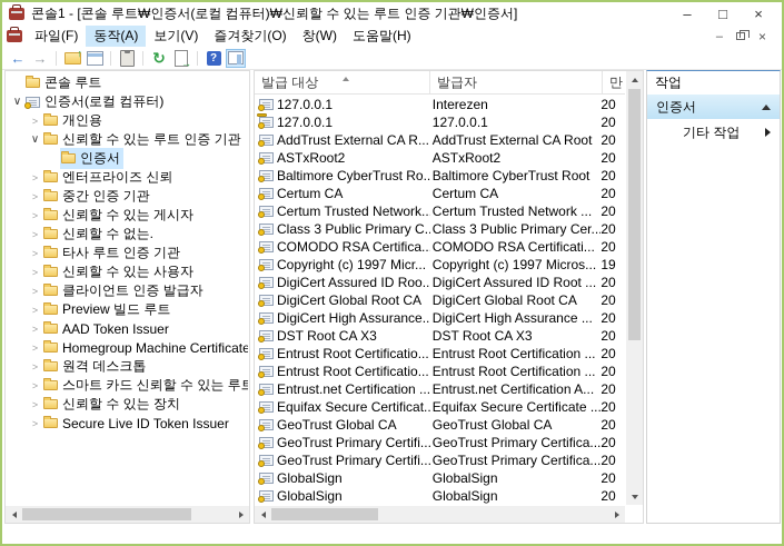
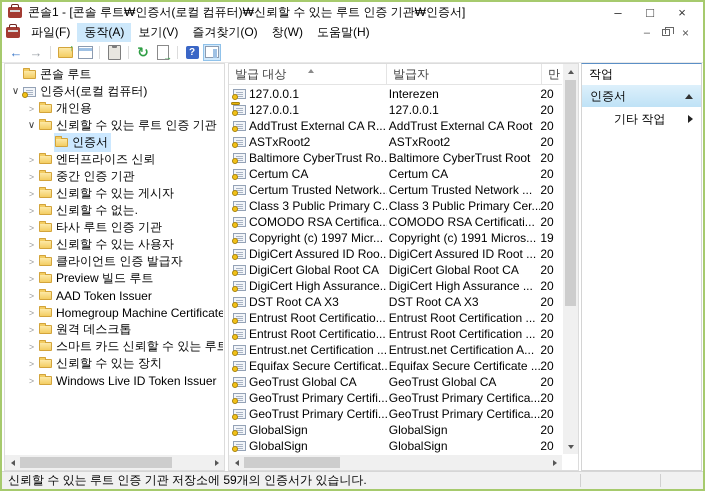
  콘솔1 - [콘솔 루트₩인증서(로컬 컴퓨터)₩신뢰할 수 있는 루트 인증 기관₩인증서]
  –
  □
  ×
  파일(F)
  동작(A)
  보기(V)
  즐겨찾기(O)
  창(W)
  도움말(H)
  –
  ×
  콘솔 루트
  ∨
  인증서(로컬 컴퓨터)
  >
  개인용
  ∨
  신뢰할 수 있는 루트 인증 기관
  인증서
  >
  엔터프라이즈 신뢰
  >
  중간 인증 기관
  >
  신뢰할 수 있는 게시자
  >
  신뢰할 수 없는.
  >
  타사 루트 인증 기관
  >
  신뢰할 수 있는 사용자
  >
  클라이언트 인증 발급자
  >
  Preview 빌드 루트
  >
  AAD Token Issuer
  >
  Homegroup Machine Certificate
  >
  원격 데스크톱
  >
  스마트 카드 신뢰할 수 있는 루트
  >
  신뢰할 수 있는 장치
  >
- Secure Live ID Token Issuer
+ Windows Live ID Token Issuer
  발급 대상
  발급자
  만
  127.0.0.1
  Interezen
  20
  127.0.0.1
  127.0.0.1
  20
  AddTrust External CA R...
  AddTrust External CA Root
  20
  ASTxRoot2
  ASTxRoot2
  20
  Baltimore CyberTrust Ro..
  Baltimore CyberTrust Root
  20
  Certum CA
  Certum CA
  20
  Certum Trusted Network..
  Certum Trusted Network ...
  20
  Class 3 Public Primary C..
  Class 3 Public Primary Cer...
  20
  COMODO RSA Certifica..
  COMODO RSA Certificati...
  20
  Copyright (c) 1997 Micr...
- Copyright (c) 1997 Micros...
+ Copyright (c) 1991 Micros...
  19
  DigiCert Assured ID Roo..
  DigiCert Assured ID Root ...
  20
  DigiCert Global Root CA
  DigiCert Global Root CA
  20
  DigiCert High Assurance..
  DigiCert High Assurance ...
  20
  DST Root CA X3
  DST Root CA X3
  20
  Entrust Root Certificatio...
  Entrust Root Certification ...
  20
  Entrust Root Certificatio...
  Entrust Root Certification ...
  20
  Entrust.net Certification ...
  Entrust.net Certification A...
  20
  Equifax Secure Certificat..
  Equifax Secure Certificate ...
  20
  GeoTrust Global CA
  GeoTrust Global CA
  20
  GeoTrust Primary Certifi...
  GeoTrust Primary Certifica...
  20
  GeoTrust Primary Certifi...
  GeoTrust Primary Certifica...
  20
  GlobalSign
  GlobalSign
  20
  GlobalSign
  GlobalSign
  20
  작업
  인증서
  기타 작업
+ 신뢰할 수 있는 루트 인증 기관 저장소에 59개의 인증서가 있습니다.
